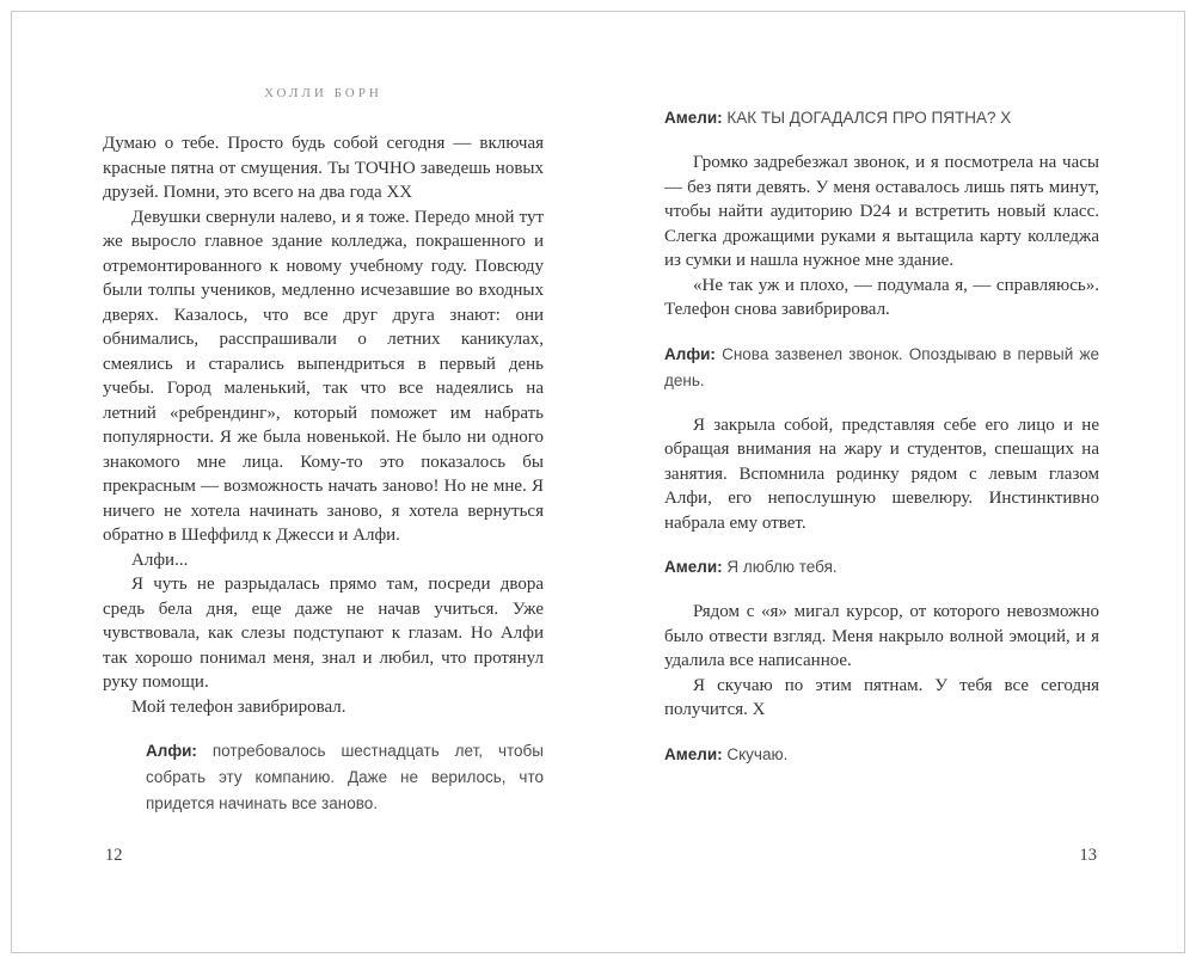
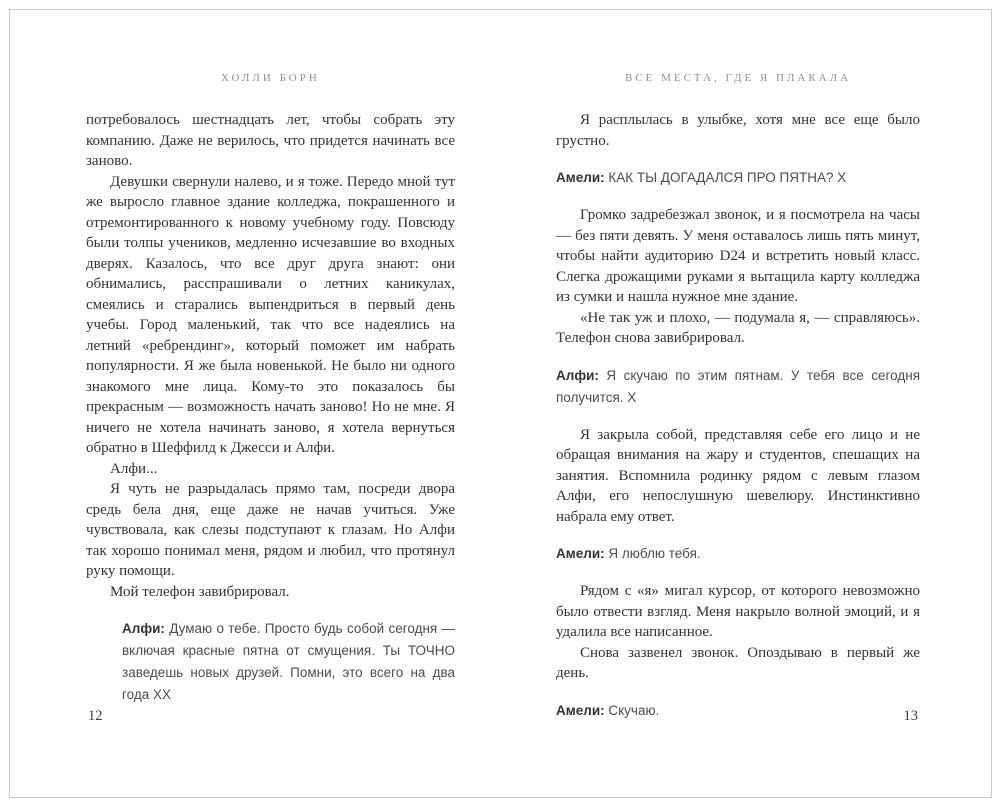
  ХОЛЛИ БОРН
- Думаю о тебе. Просто будь собой сегодня — включая красные пятна от смущения. Ты ТОЧНО заведешь новых друзей. Помни, это всего на два года ХХ
+ потребовалось шестнадцать лет, чтобы собрать эту компанию. Даже не верилось, что придется начинать все заново.
  Девушки свернули налево, и я тоже. Передо мной тут же выросло главное здание колледжа, покрашенного и отремонтированного к новому учебному году. Повсюду были толпы учеников, медленно исчезавшие во входных дверях. Казалось, что все друг друга знают: они обнимались, расспрашивали о летних каникулах, смеялись и старались выпендриться в первый день учебы. Город маленький, так что все надеялись на летний «ребрендинг», который поможет им набрать популярности. Я же была новенькой. Не было ни одного знакомого мне лица. Кому-то это показалось бы прекрасным — возможность начать заново! Но не мне. Я ничего не хотела начинать заново, я хотела вернуться обратно в Шеффилд к Джесси и Алфи.
  Алфи...
- Я чуть не разрыдалась прямо там, посреди двора средь бела дня, еще даже не начав учиться. Уже чувствовала, как слезы подступают к глазам. Но Алфи так хорошо понимал меня, знал и любил, что протянул руку помощи.
+ Я чуть не разрыдалась прямо там, посреди двора средь бела дня, еще даже не начав учиться. Уже чувствовала, как слезы подступают к глазам. Но Алфи так хорошо понимал меня, рядом и любил, что протянул руку помощи.
  Мой телефон завибрировал.
- Алфи: потребовалось шестнадцать лет, чтобы собрать эту компанию. Даже не верилось, что придется начинать все заново.
+ Алфи: Думаю о тебе. Просто будь собой сегодня — включая красные пятна от смущения. Ты ТОЧНО заведешь новых друзей. Помни, это всего на два года ХХ
  12
+ ВСЕ МЕСТА, ГДЕ Я ПЛАКАЛА
+ Я расплылась в улыбке, хотя мне все еще было грустно.
  Амели: КАК ТЫ ДОГАДАЛСЯ ПРО ПЯТНА? Х
  Громко задребезжал звонок, и я посмотрела на часы — без пяти девять. У меня оставалось лишь пять минут, чтобы найти аудиторию D24 и встретить новый класс. Слегка дрожащими руками я вытащила карту колледжа из сумки и нашла нужное мне здание.
  «Не так уж и плохо, — подумала я, — справляюсь». Телефон снова завибрировал.
- Алфи: Снова зазвенел звонок. Опоздываю в первый же день.
+ Алфи: Я скучаю по этим пятнам. У тебя все сегодня получится. Х
  Я закрыла собой, представляя себе его лицо и не обращая внимания на жару и студентов, спешащих на занятия. Вспомнила родинку рядом с левым глазом Алфи, его непослушную шевелюру. Инстинктивно набрала ему ответ.
  Амели: Я люблю тебя.
  Рядом с «я» мигал курсор, от которого невозможно было отвести взгляд. Меня накрыло волной эмоций, и я удалила все написанное.
- Я скучаю по этим пятнам. У тебя все сегодня получится. Х
+ Снова зазвенел звонок. Опоздываю в первый же день.
  Амели: Скучаю.
  13
